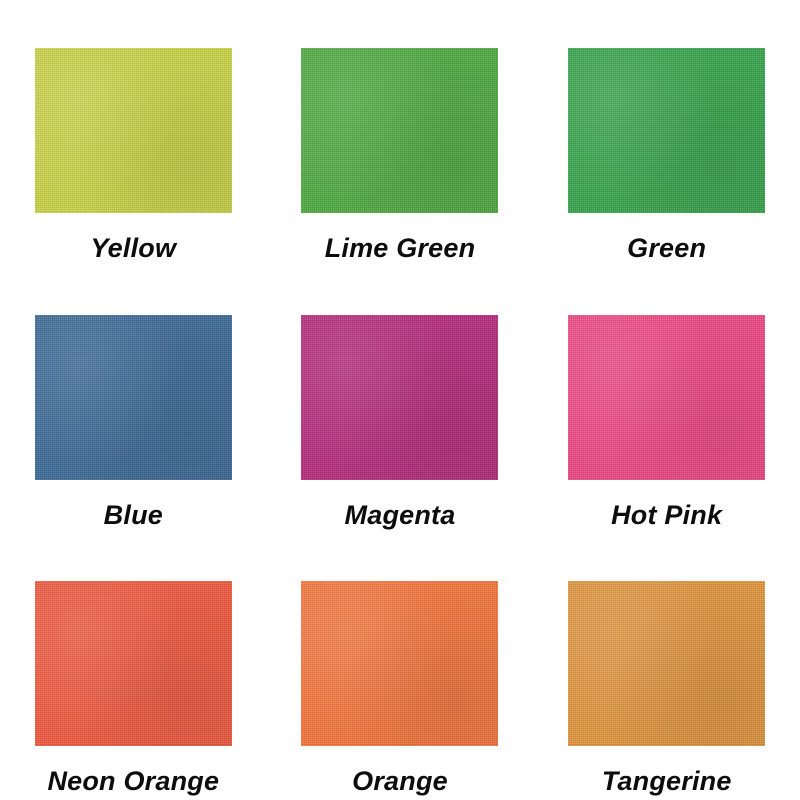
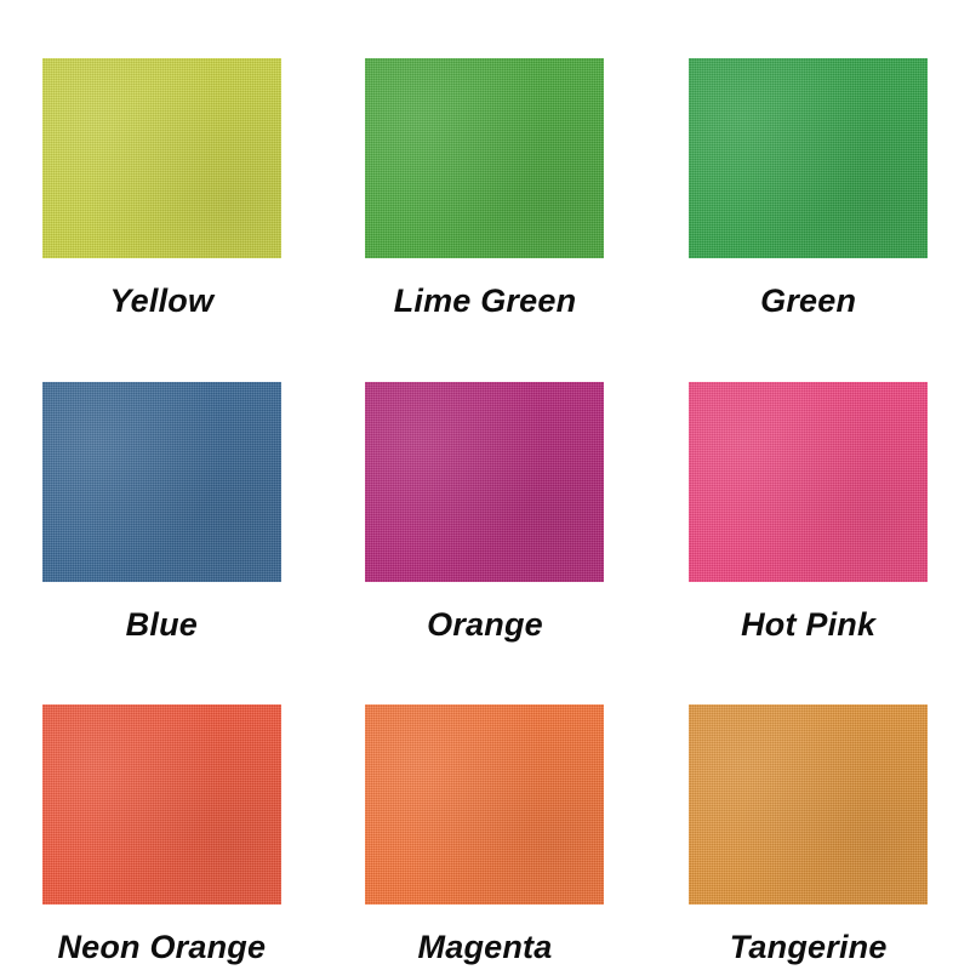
  Yellow
  Lime Green
  Green
  Blue
- Magenta
+ Orange
  Hot Pink
  Neon Orange
- Orange
+ Magenta
  Tangerine
